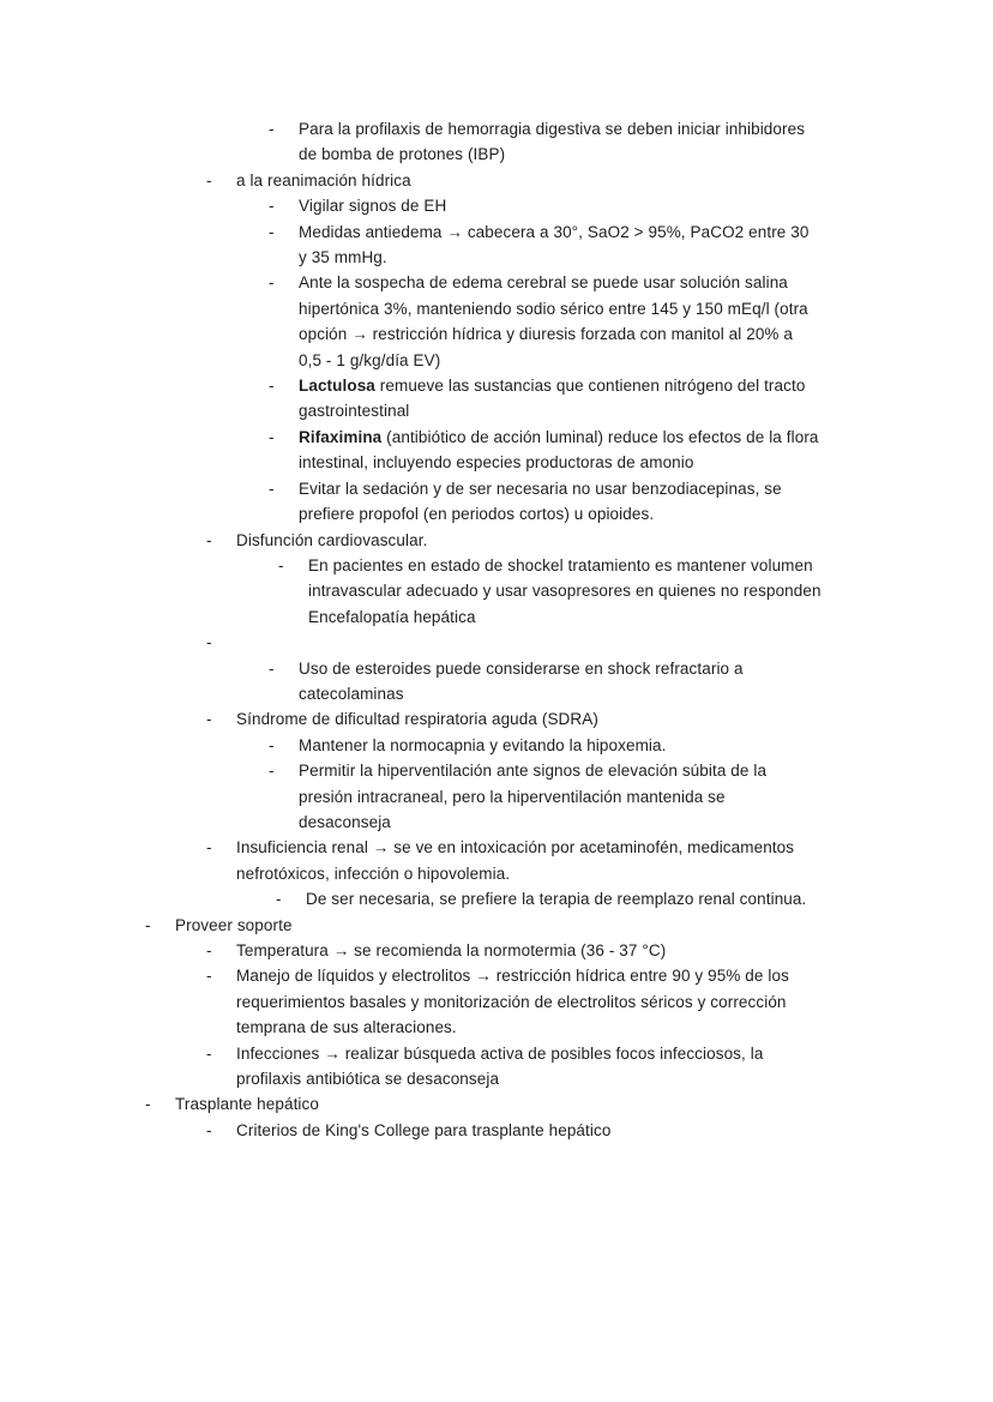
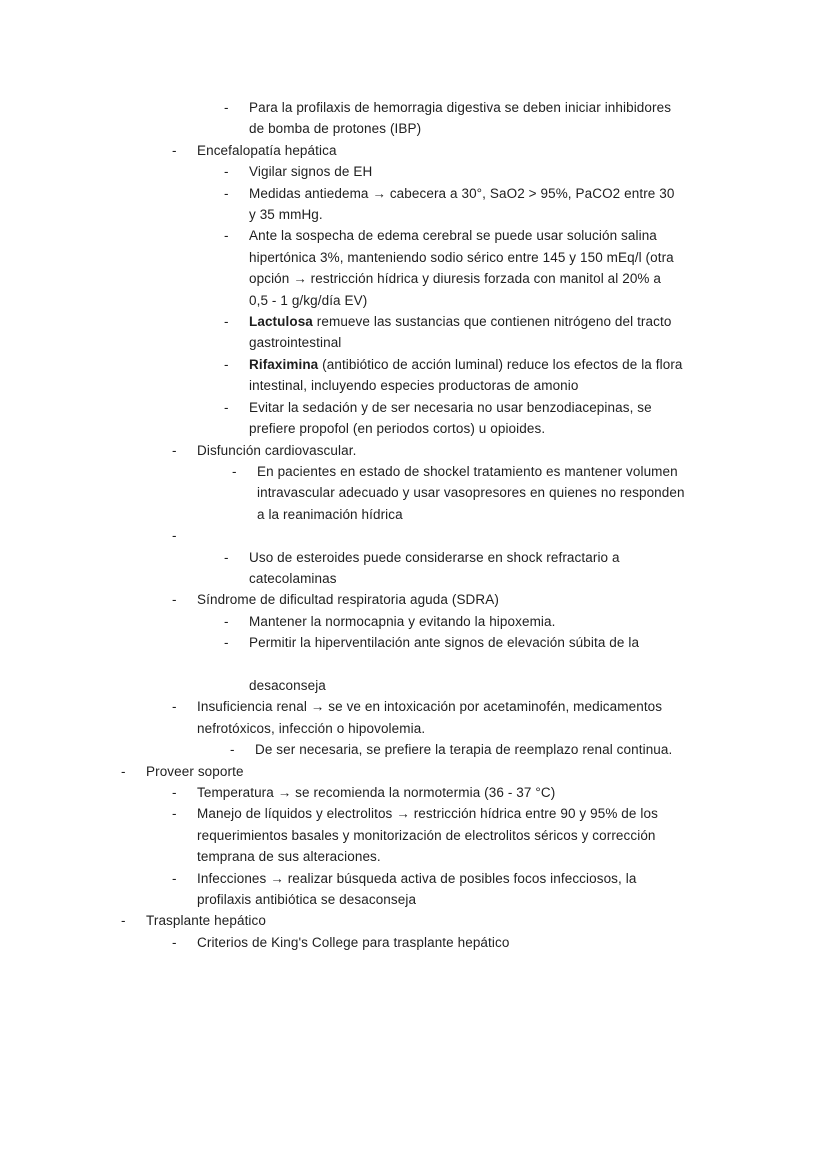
  -
  Para la profilaxis de hemorragia digestiva se deben iniciar inhibidores
  de bomba de protones (IBP)
  -
- a la reanimación hídrica
+ Encefalopatía hepática
  -
  Vigilar signos de EH
  -
  Medidas antiedema → cabecera a 30°, SaO2 > 95%, PaCO2 entre 30
  y 35 mmHg.
  -
  Ante la sospecha de edema cerebral se puede usar solución salina
  hipertónica 3%, manteniendo sodio sérico entre 145 y 150 mEq/l (otra
  opción → restricción hídrica y diuresis forzada con manitol al 20% a
  0,5 - 1 g/kg/día EV)
  -
  Lactulosa remueve las sustancias que contienen nitrógeno del tracto
  gastrointestinal
  -
  Rifaximina (antibiótico de acción luminal) reduce los efectos de la flora
  intestinal, incluyendo especies productoras de amonio
  -
  Evitar la sedación y de ser necesaria no usar benzodiacepinas, se
  prefiere propofol (en periodos cortos) u opioides.
  -
  Disfunción cardiovascular.
  -
  En pacientes en estado de shockel tratamiento es mantener volumen
  intravascular adecuado y usar vasopresores en quienes no responden
- Encefalopatía hepática
+ a la reanimación hídrica
  -
  -
  Uso de esteroides puede considerarse en shock refractario a
  catecolaminas
  -
  Síndrome de dificultad respiratoria aguda (SDRA)
  -
  Mantener la normocapnia y evitando la hipoxemia.
  -
  Permitir la hiperventilación ante signos de elevación súbita de la
- presión intracraneal, pero la hiperventilación mantenida se
  desaconseja
  -
  Insuficiencia renal → se ve en intoxicación por acetaminofén, medicamentos
  nefrotóxicos, infección o hipovolemia.
  -
  De ser necesaria, se prefiere la terapia de reemplazo renal continua.
  -
  Proveer soporte
  -
  Temperatura → se recomienda la normotermia (36 - 37 °C)
  -
  Manejo de líquidos y electrolitos → restricción hídrica entre 90 y 95% de los
  requerimientos basales y monitorización de electrolitos séricos y corrección
  temprana de sus alteraciones.
  -
  Infecciones → realizar búsqueda activa de posibles focos infecciosos, la
  profilaxis antibiótica se desaconseja
  -
  Trasplante hepático
  -
  Criterios de King's College para trasplante hepático
